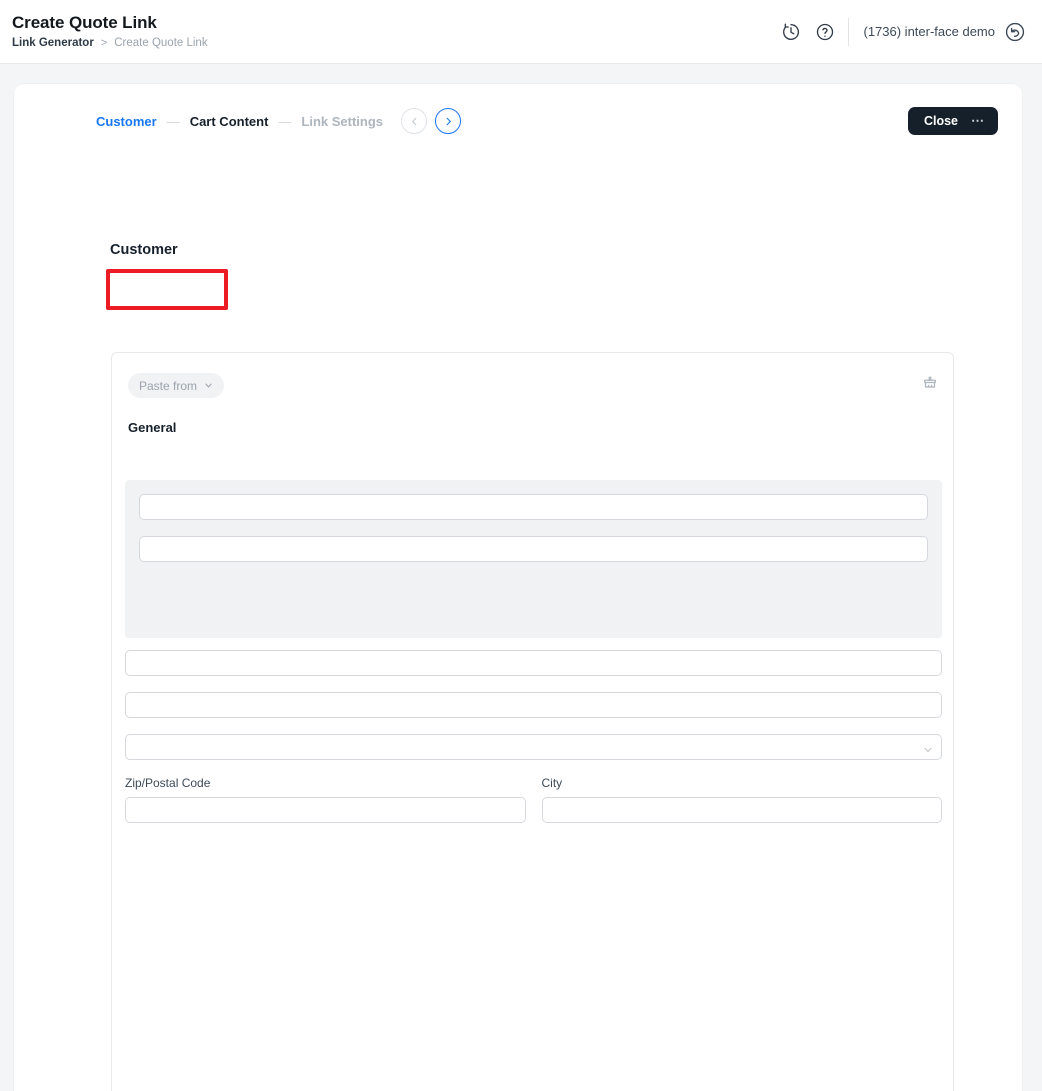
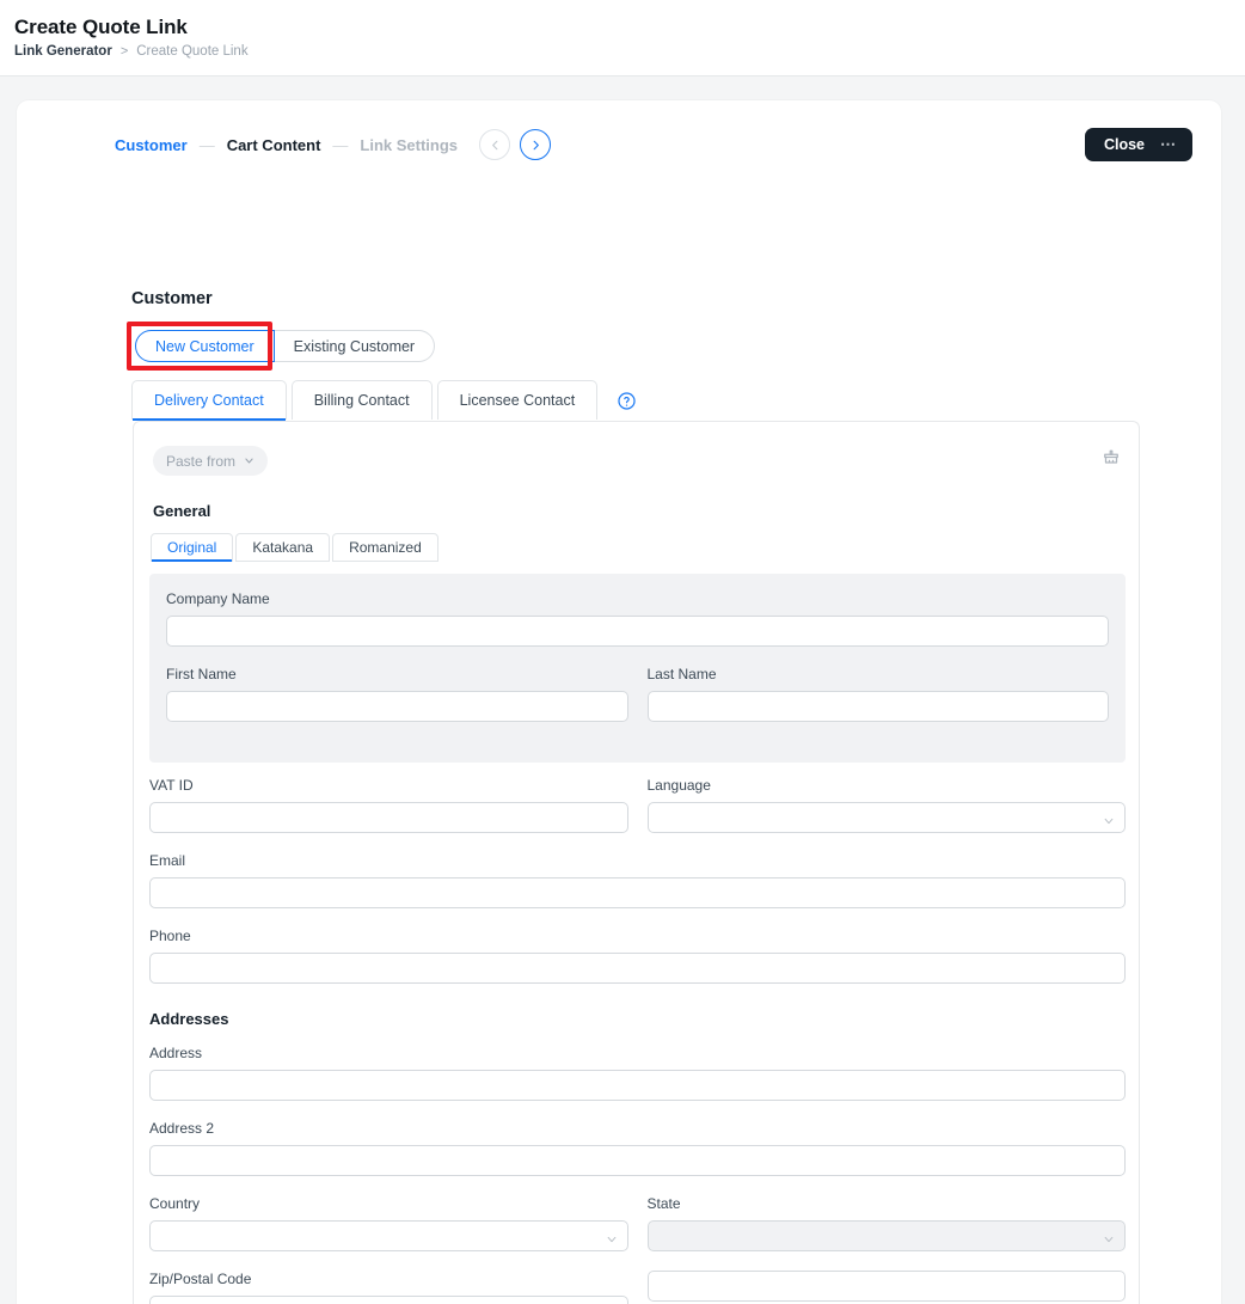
  Create Quote Link
  Link Generator
  >
  Create Quote Link
- (1736) inter-face demo
  Customer
  —
  Cart Content
  —
  Link Settings
  Close
  ⋯
  Customer
+ New Customer
+ Existing Customer
+ Delivery Contact
+ Billing Contact
+ Licensee Contact
  Paste from
  General
+ Original
+ Katakana
+ Romanized
+ Company Name
+ First Name
+ Last Name
+ VAT ID
+ Language
+ Email
+ Phone
+ Addresses
+ Address
+ Address 2
+ Country
+ State
  Zip/Postal Code
- City
